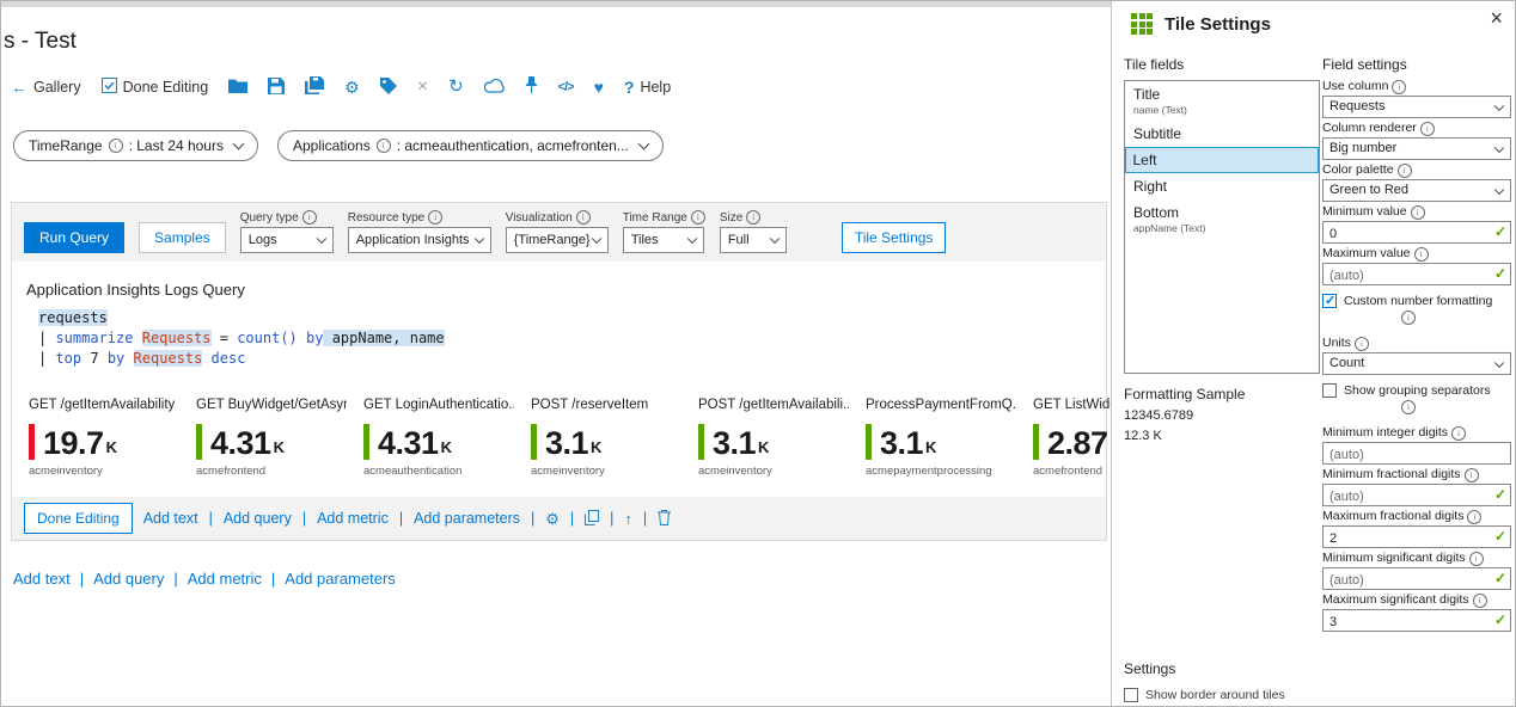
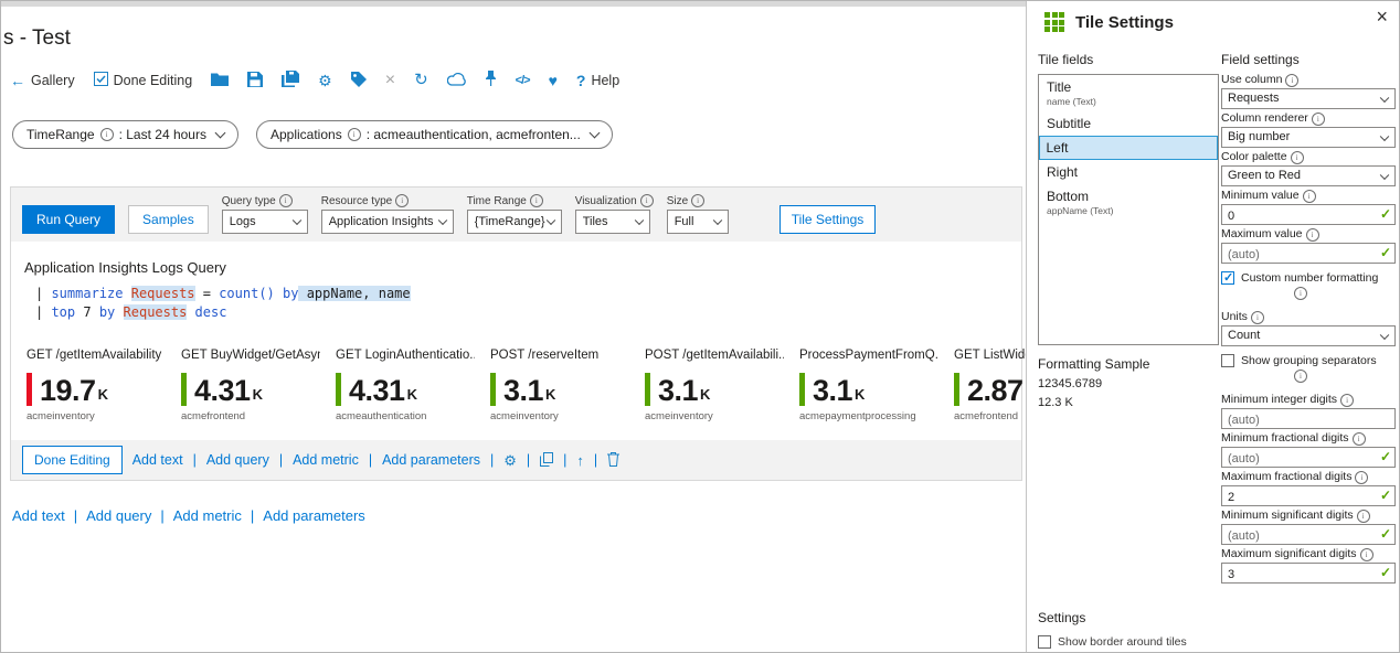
  s - Test
  ←
  Gallery
  Done Editing
  ⚙
  ×
  ↻
  </>
  ♥
  ?
  Help
  TimeRange
  : Last 24 hours
  Applications
  : acmeauthentication, acmefronten...
  Run Query
  Samples
  Query type
  Logs
  Resource type
  Application Insights
- Visualization
+ Time Range
  {TimeRange}
- Time Range
+ Visualization
  Tiles
  Size
  Full
  Tile Settings
  Application Insights Logs Query
- requests
  | summarize Requests = count() by appName, name
  | top 7 by Requests desc
  GET /getItemAvailability
  19.7
  K
  acmeinventory
  GET BuyWidget/GetAsy
  4.31
  K
  acmefrontend
  GET LoginAuthenticatio.
  4.31
  K
  acmeauthentication
  POST /reserveItem
  3.1
  K
  acmeinventory
  POST /getItemAvailabili..
  3.1
  K
  acmeinventory
  ProcessPaymentFromQ.
  3.1
  K
  acmepaymentprocessing
  GET ListWid
  2.87
  acmefrontend
  Done Editing
  Add text
  |
  Add query
  |
  Add metric
  |
  Add parameters
  |
  ⚙
  |
  |
  ↑
  |
  Add text
  |
  Add query
  |
  Add metric
  |
  Add parameters
  Tile Settings
  ×
  Tile fields
  Title
  name (Text)
  Subtitle
  Left
  Right
  Bottom
  appName (Text)
  Formatting Sample
  12345.6789
  12.3 K
  Field settings
  Use column
  Requests
  Column renderer
  Big number
  Color palette
  Green to Red
  Minimum value
  0
  Maximum value
  (auto)
  Custom number formatting
  Units
  Count
  Show grouping separators
  Minimum integer digits
  (auto)
  Minimum fractional digits
  (auto)
  Maximum fractional digits
  2
  Minimum significant digits
  (auto)
  Maximum significant digits
  3
  Settings
  Show border around tiles
